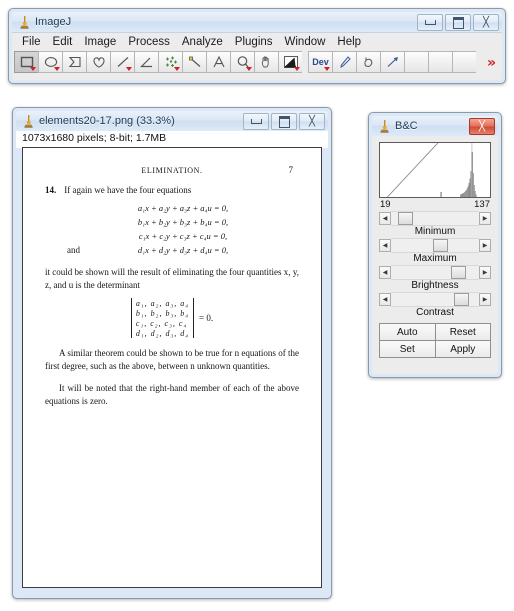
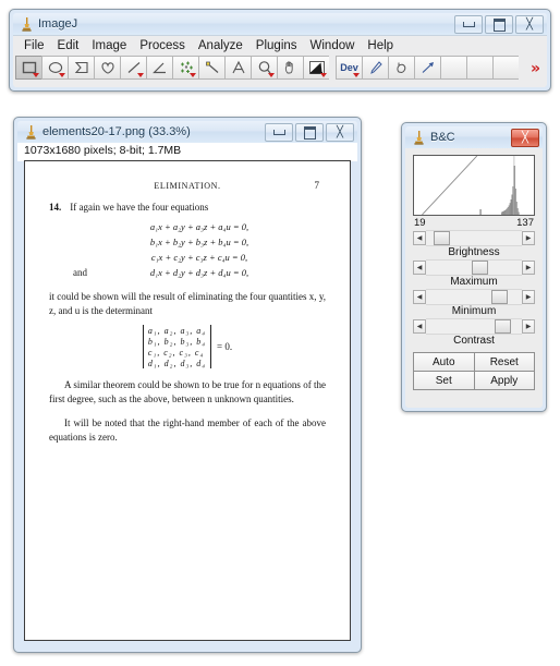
  ImageJ
  ╳
  File
  Edit
  Image
  Process
  Analyze
  Plugins
  Window
  Help
  Dev
  »
  elements20-17.png (33.3%)
  ╳
  1073x1680 pixels; 8-bit; 1.7MB
  ELIMINATION.
  7
  14. If again we have the four equations
  a₁x + a₂y + a₃z + a₄u = 0,
  b₁x + b₂y + b₃z + b₄u = 0,
  c₁x + c₂y + c₃z + c₄u = 0,
  and
  d₁x + d₂y + d₃z + d₄u = 0,
  it could be shown will the result of eliminating the four quantities x, y, z, and u is the determinant
  a₁, a₂, a₃, a₄
  b₁, b₂, b₃, b₄
  c₁, c₂, c₃, c₄
  d₁, d₂, d₃, d₄
  = 0.
  A similar theorem could be shown to be true for n equations of the first degree, such as the above, between n unknown quantities.
  It will be noted that the right-hand member of each of the above equations is zero.
  B&C
  ╳
  19
  137
- Minimum
+ Brightness
  Maximum
- Brightness
+ Minimum
  Contrast
  Auto
  Reset
  Set
  Apply
